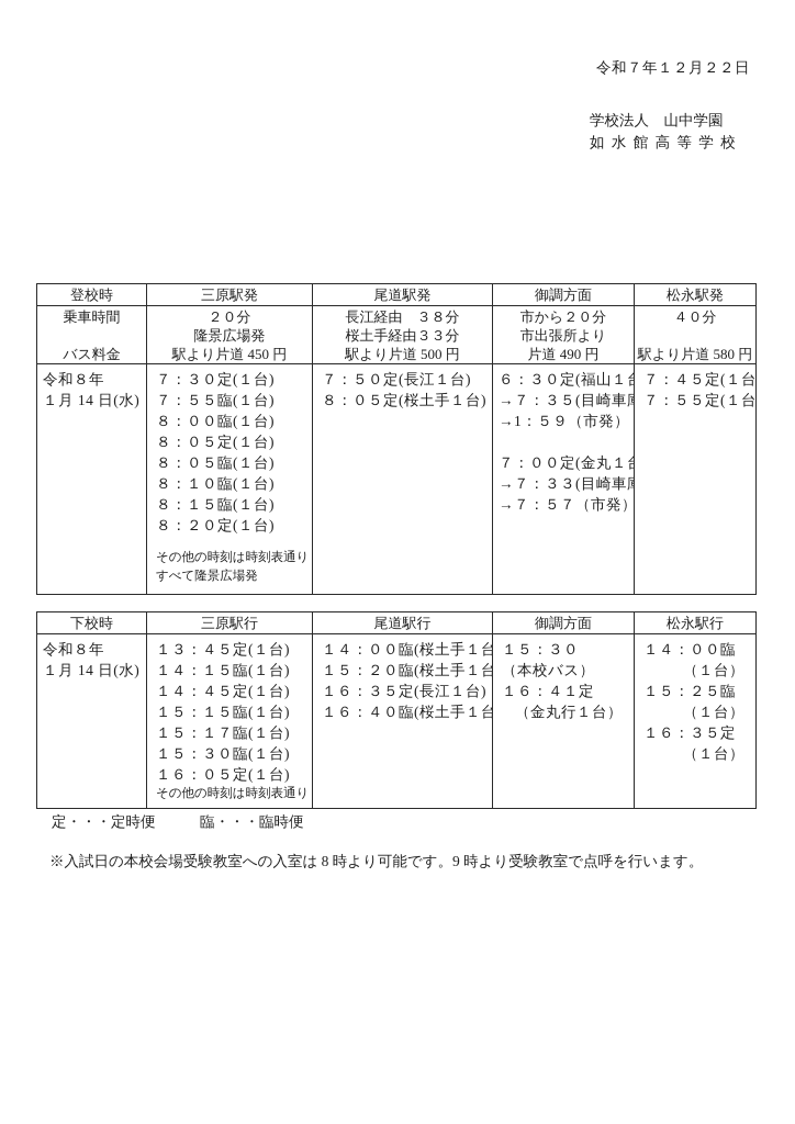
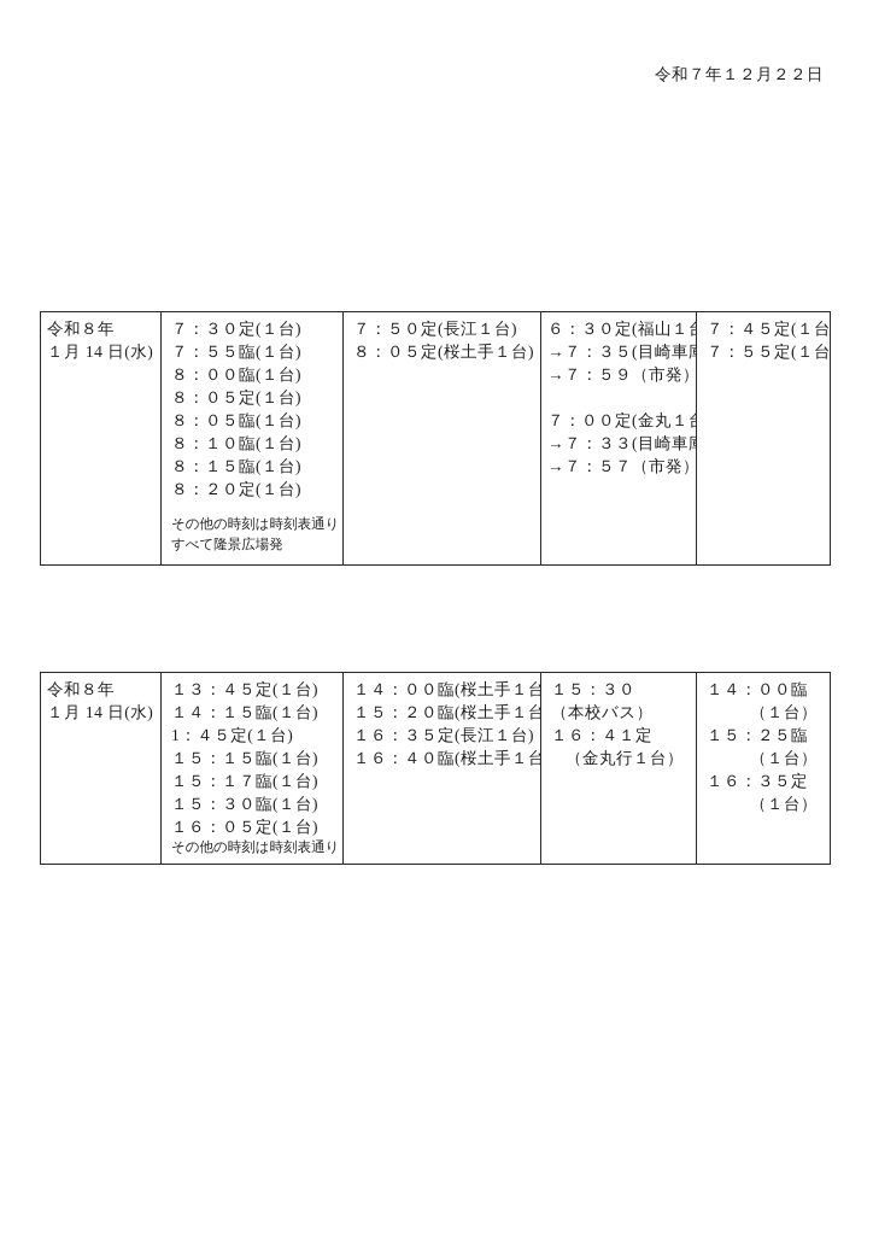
  令和７年１２月２２日
- 学校法人 山中学園
- 如 水 館 高 等 学 校
- 登校時	三原駅発	尾道駅発	御調方面	松永駅発
- 乗車時間 バス料金	２０分 隆景広場発 駅より片道 450 円	長江経由 ３８分 桜土手経由３３分 駅より片道 500 円	市から２０分 市出張所より 片道 490 円	４０分 駅より片道 580 円
- 令和８年 １月 14 日(水)	７：３０定(１台) ７：５５臨(１台) ８：００臨(１台) ８：０５定(１台) ８：０５臨(１台) ８：１０臨(１台) ８：１５臨(１台) ８：２０定(１台) その他の時刻は時刻表通り すべて隆景広場発	７：５０定(長江１台) ８：０５定(桜土手１台)	６：３０定(福山１ →７：３５(目崎車 →1：５９（市発） ７：００定(金丸１ →７：３３(目崎車 →７：５７（市発）	７：４５定(１台 ７：５５定(１台
+ 令和８年 １月 14 日(水)	７：３０定(１台) ７：５５臨(１台) ８：００臨(１台) ８：０５定(１台) ８：０５臨(１台) ８：１０臨(１台) ８：１５臨(１台) ８：２０定(１台) その他の時刻は時刻表通り すべて隆景広場発	７：５０定(長江１台) ８：０５定(桜土手１台)	６：３０定(福山１ →７：３５(目崎車 →７：５９（市発） ７：００定(金丸１ →７：３３(目崎車 →７：５７（市発）	７：４５定(１台 ７：５５定(１台
- 下校時	三原駅行	尾道駅行	御調方面	松永駅行
- 令和８年 １月 14 日(水)	１３：４５定(１台) １４：１５臨(１台) １４：４５定(１台) １５：１５臨(１台) １５：１７臨(１台) １５：３０臨(１台) １６：０５定(１台) その他の時刻は時刻表通り	１４：００臨(桜土手１台 １５：２０臨(桜土手１台 １６：３５定(長江１台) １６：４０臨(桜土手１台	１５：３０ （本校バス） １６：４１定 （金丸行１台）	１４：００臨 （１台） １５：２５臨 （１台） １６：３５定 （１台）
+ 令和８年 １月 14 日(水)	１３：４５定(１台) １４：１５臨(１台) 1：４５定(１台) １５：１５臨(１台) １５：１７臨(１台) １５：３０臨(１台) １６：０５定(１台) その他の時刻は時刻表通り	１４：００臨(桜土手１台 １５：２０臨(桜土手１台 １６：３５定(長江１台) １６：４０臨(桜土手１台	１５：３０ （本校バス） １６：４１定 （金丸行１台）	１４：００臨 （１台） １５：２５臨 （１台） １６：３５定 （１台）
- 定・・・定時便 臨・・・臨時便
- ※入試日の本校会場受験教室への入室は 8 時より可能です。9 時より受験教室で点呼を行います。
